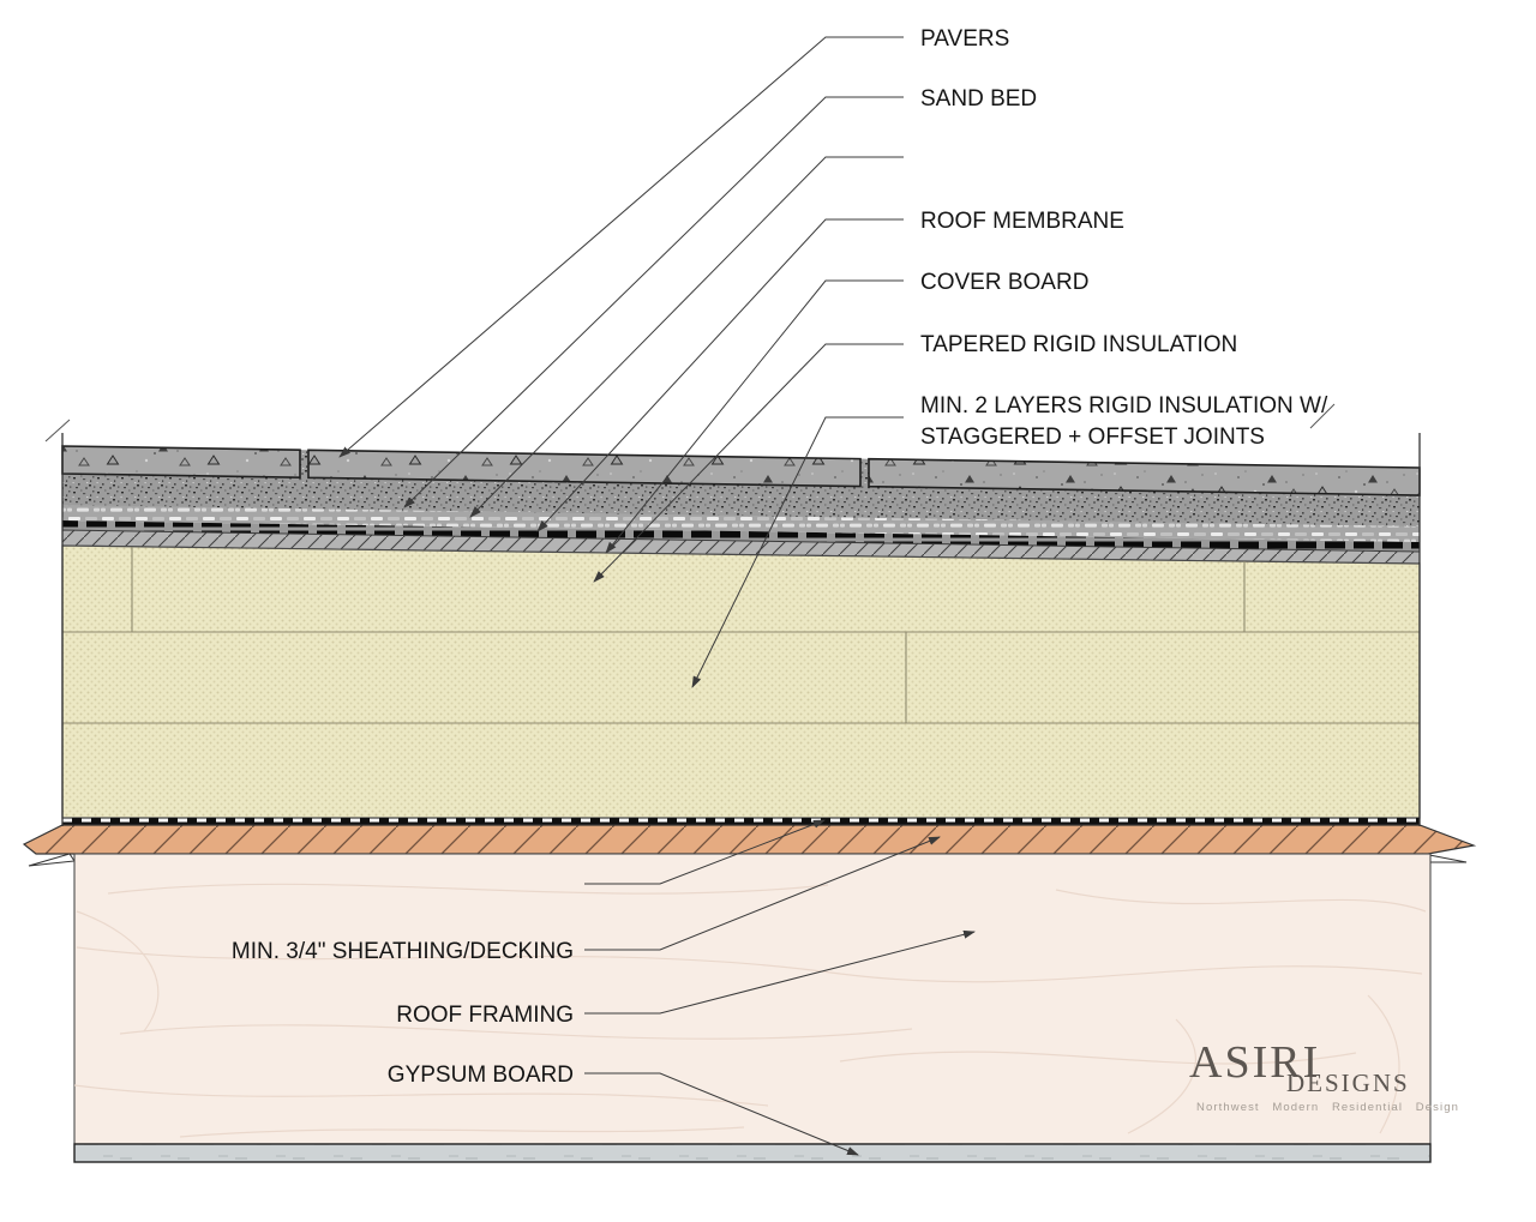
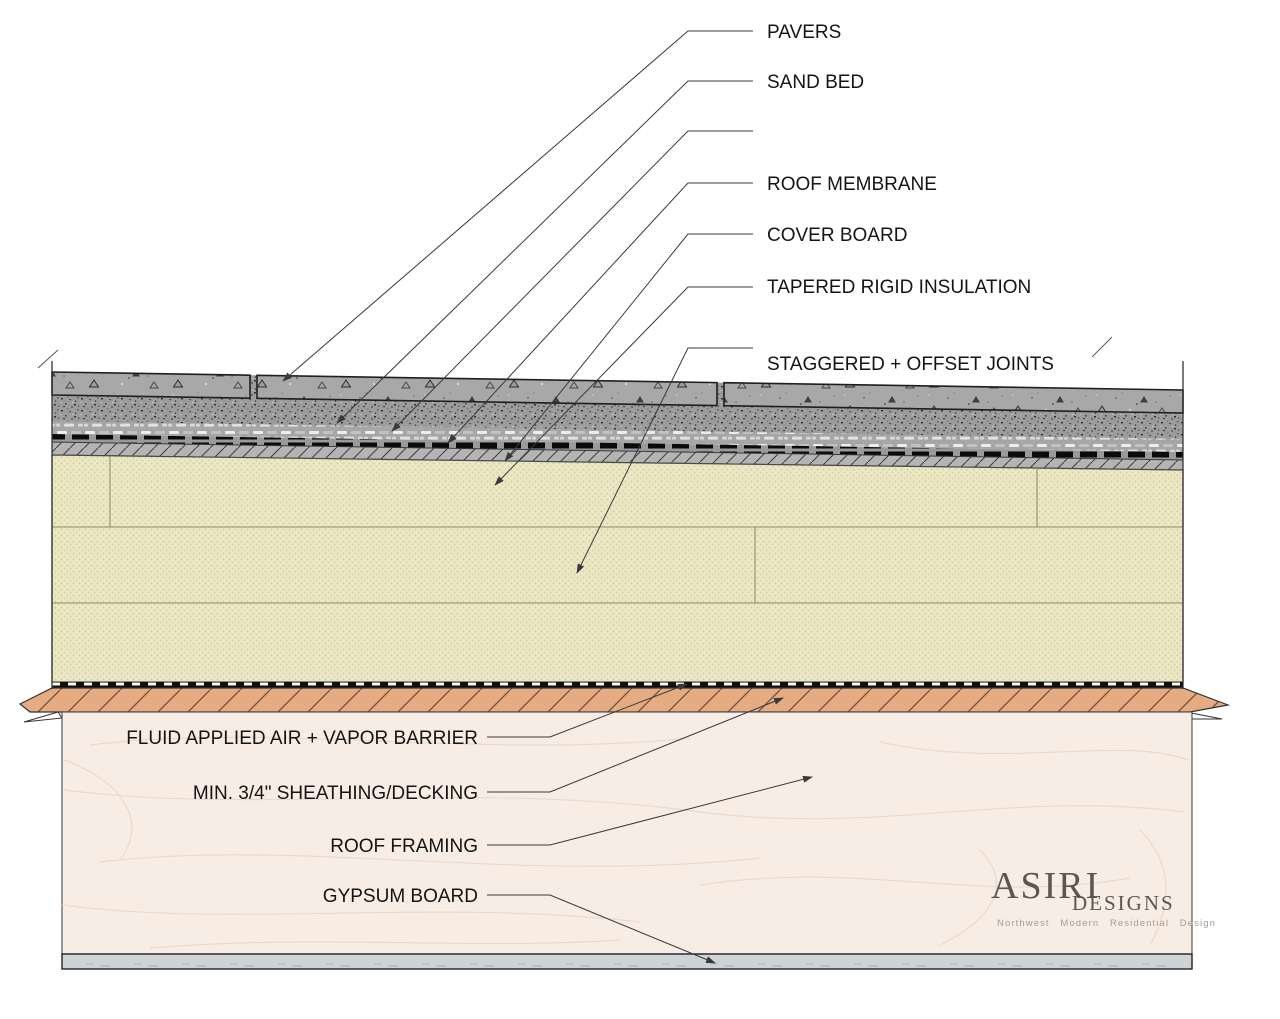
  PAVERS
  SAND BED
  ROOF MEMBRANE
  COVER BOARD
  TAPERED RIGID INSULATION
- MIN. 2 LAYERS RIGID INSULATION W/
  STAGGERED + OFFSET JOINTS
+ FLUID APPLIED AIR + VAPOR BARRIER
  MIN. 3/4" SHEATHING/DECKING
  ROOF FRAMING
  GYPSUM BOARD
  ASIRI
  DESIGNS
  Northwest Modern Residential Design
